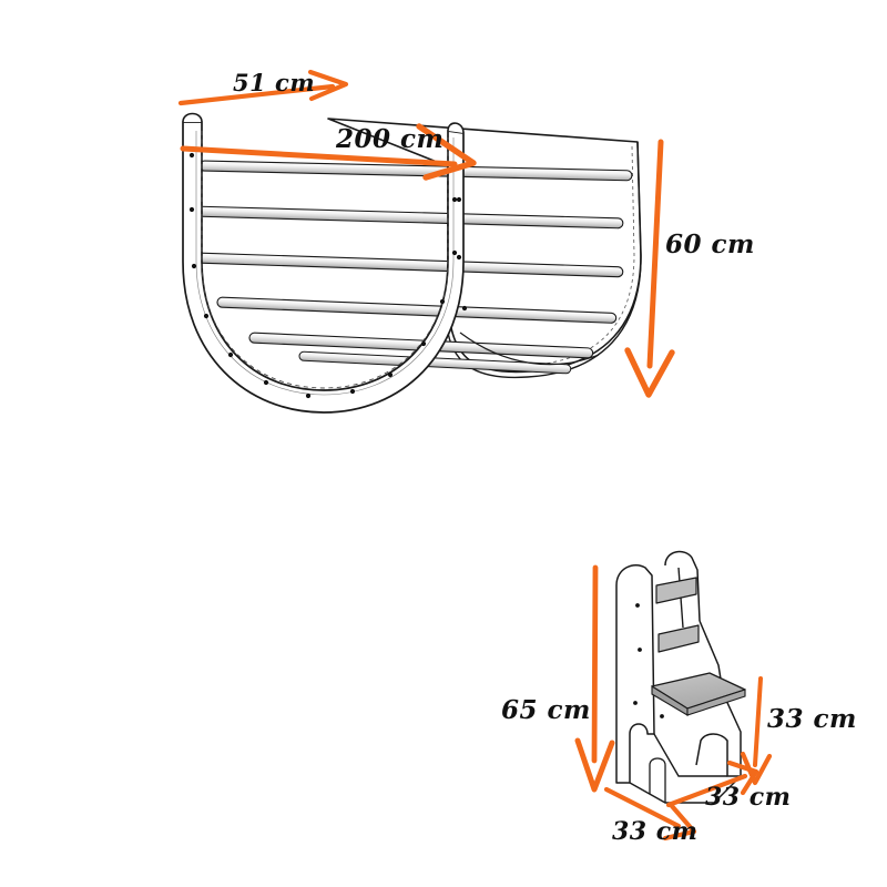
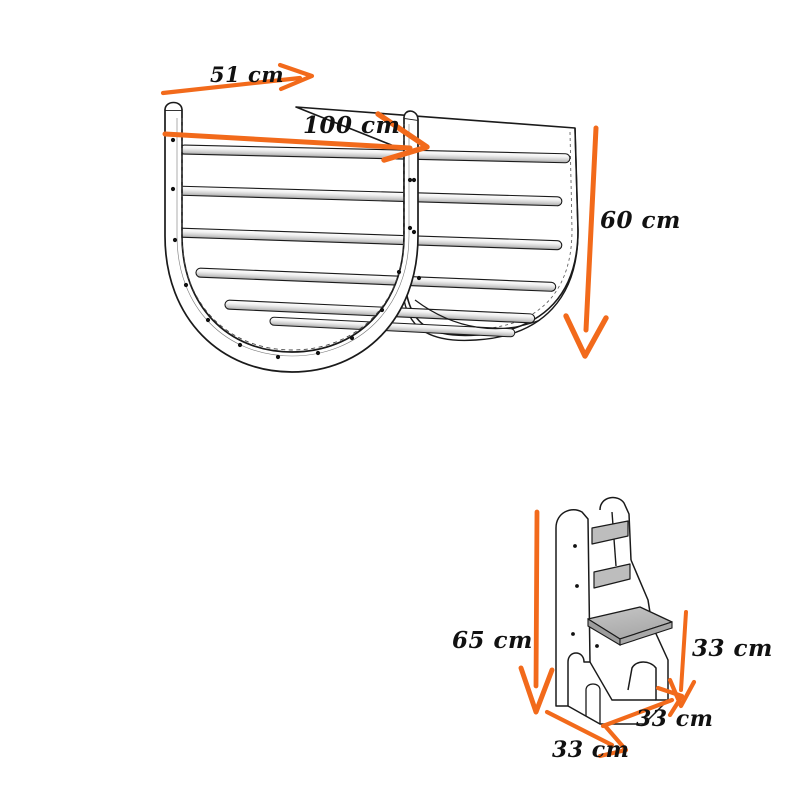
  51 cm
- 200 cm
+ 100 cm
  60 cm
  65 cm
  33 cm
  33 cm
  33 cm
